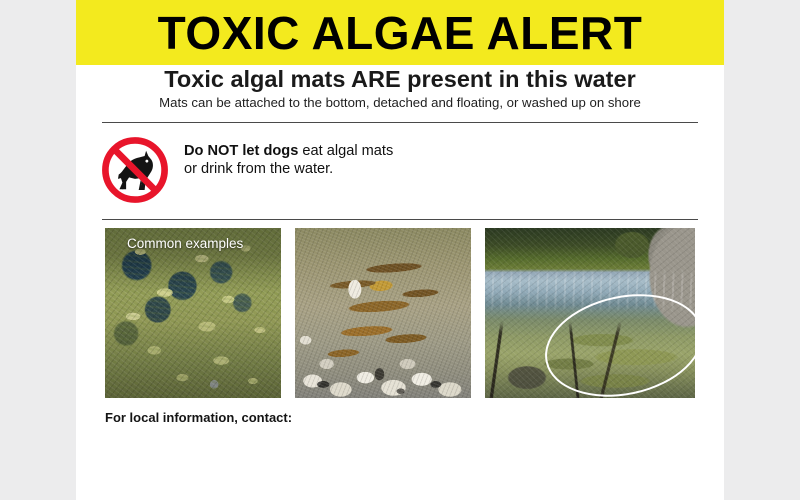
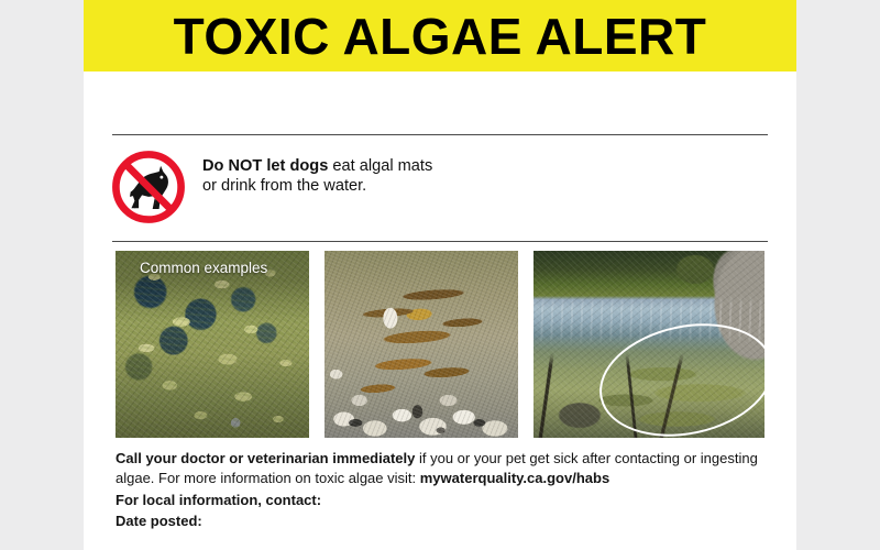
  TOXIC ALGAE ALERT
- Toxic algal mats ARE present in this water
- Mats can be attached to the bottom, detached and floating, or washed up on shore
  Do NOT let dogs eat algal mats or drink from the water.
  Common examples
+ Call your doctor or veterinarian immediately if you or your pet get sick after contacting or ingesting algae. For more information on toxic algae visit: mywaterquality.ca.gov/habs
  For local information, contact:
+ Date posted:
